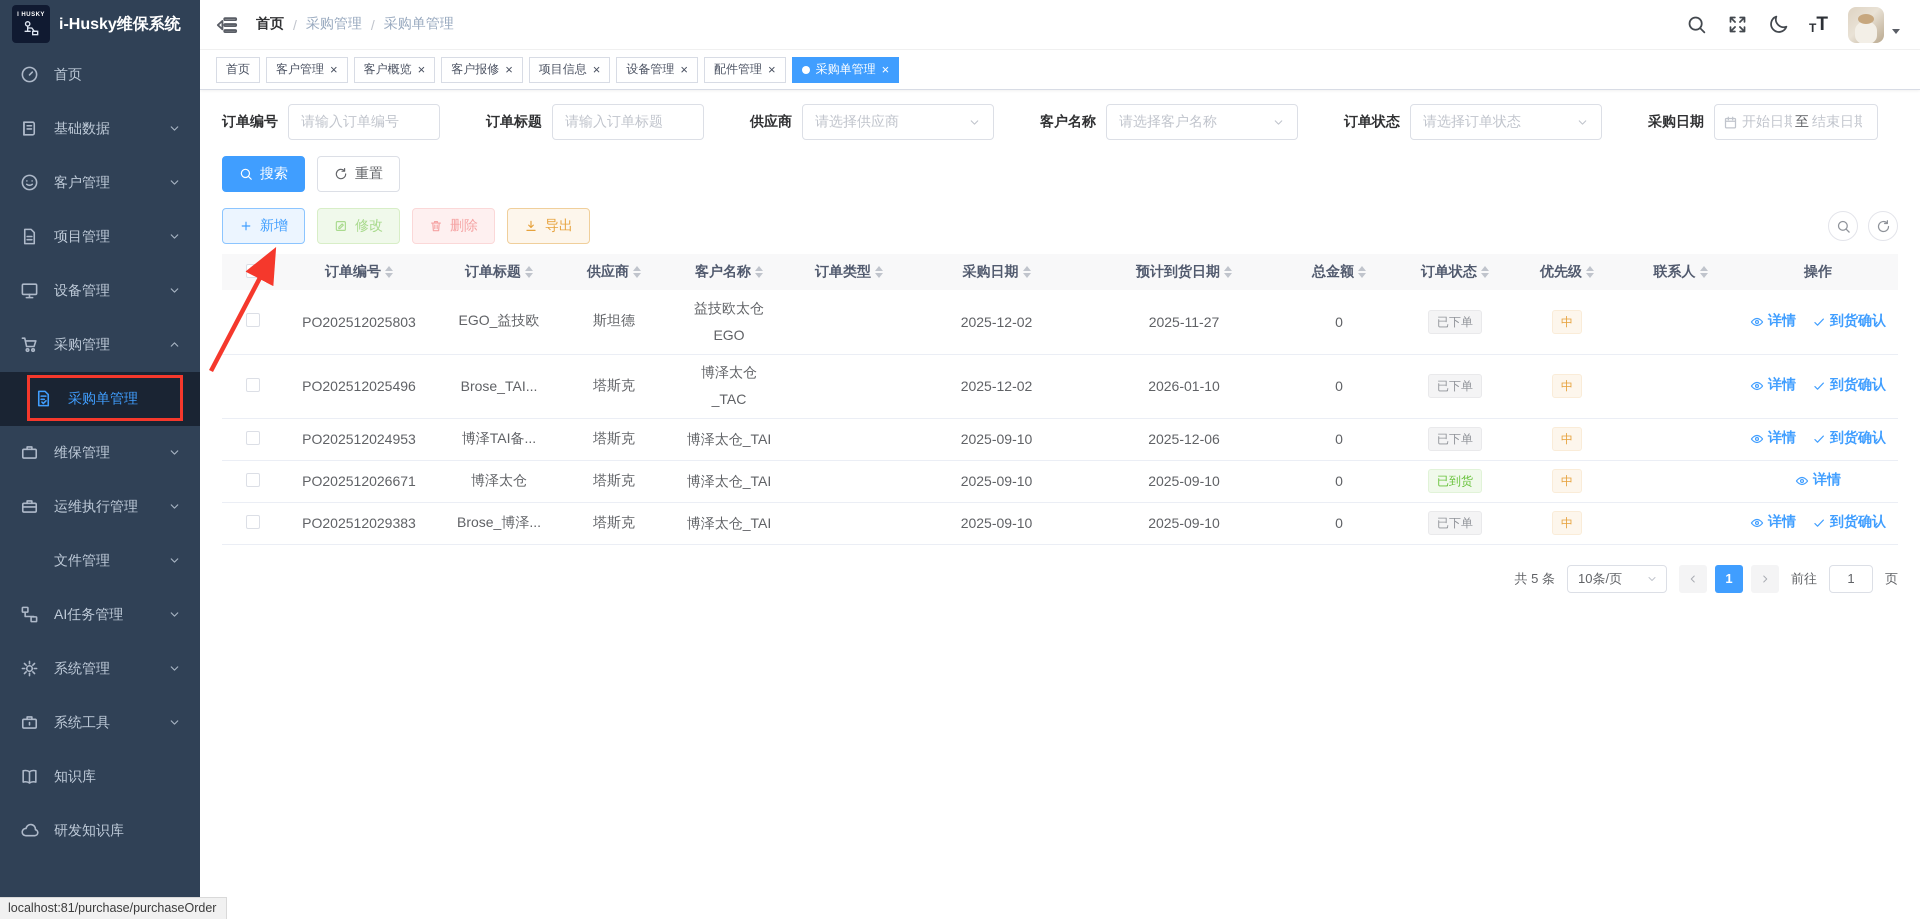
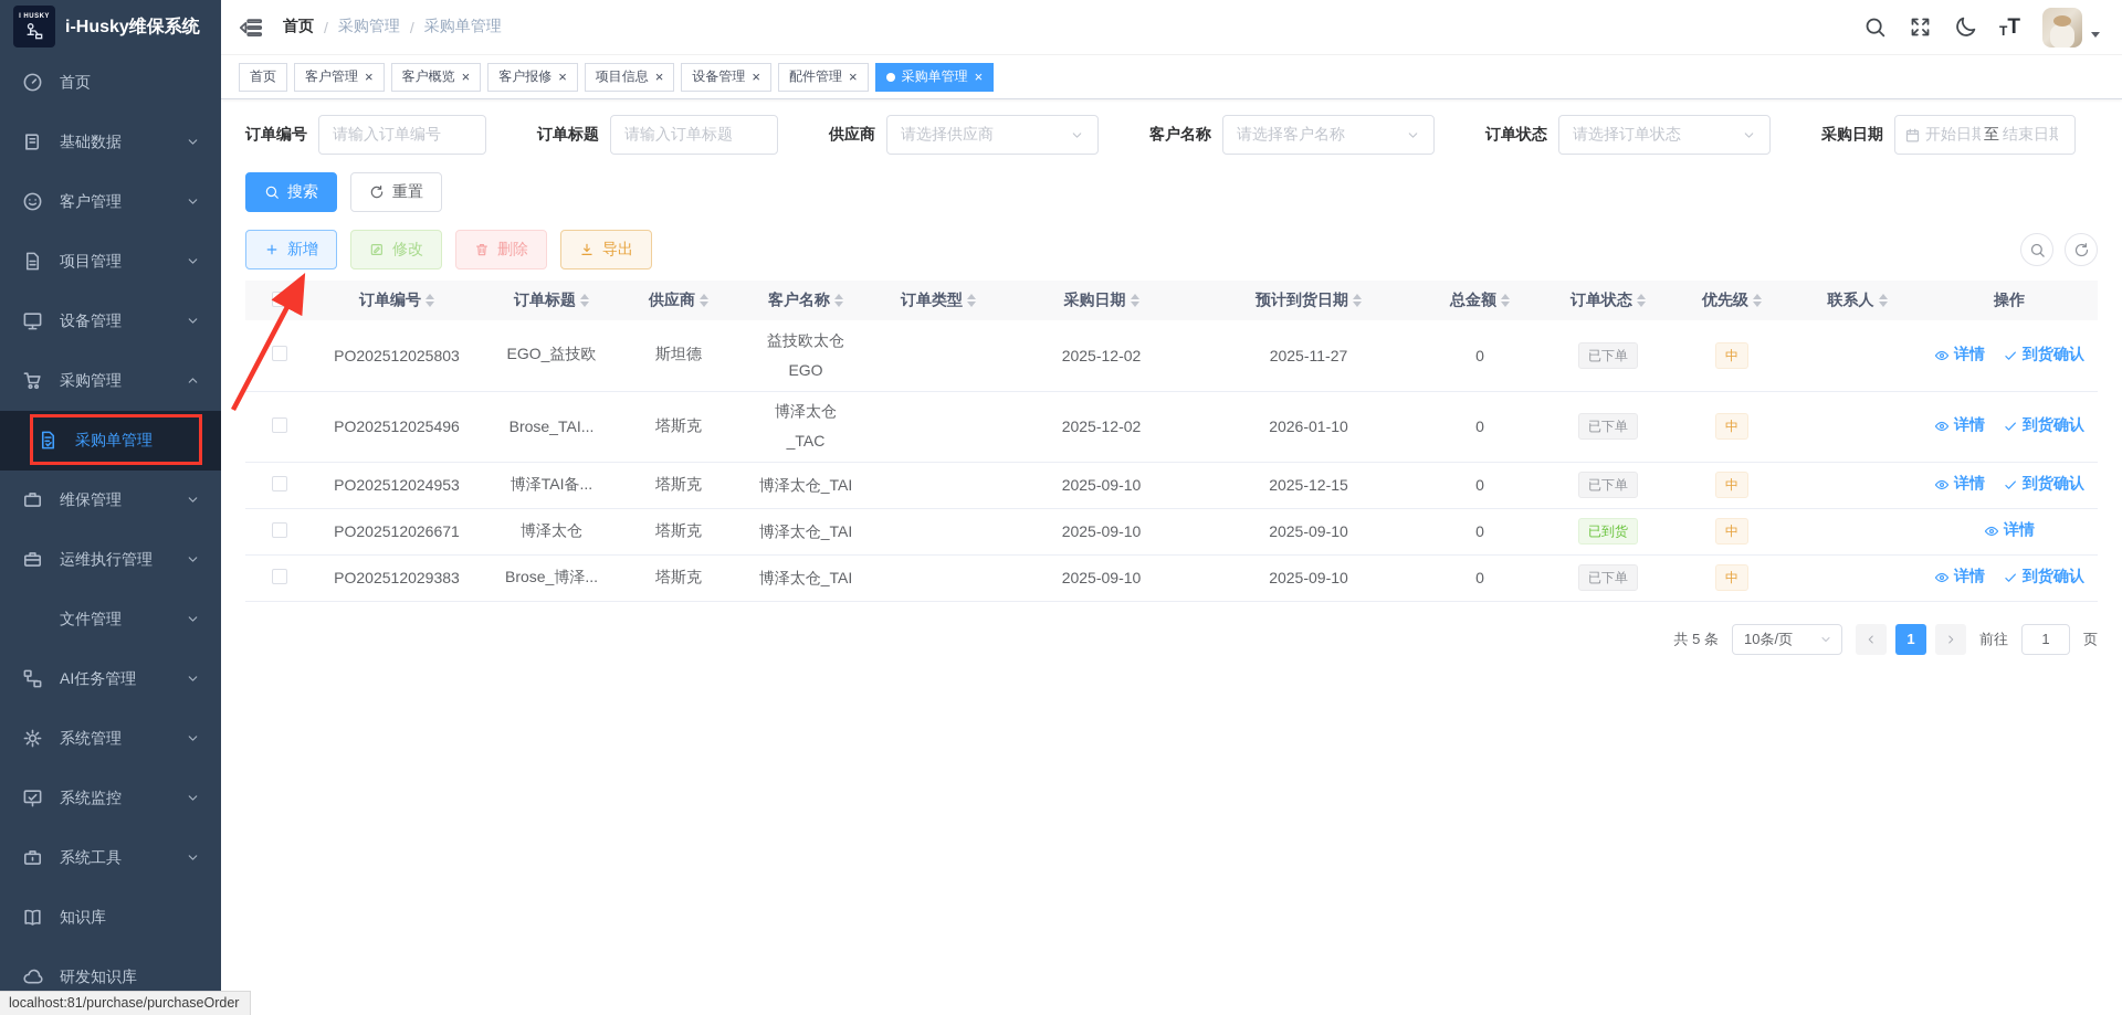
  i-Husky维保系统
  首页
  基础数据
  客户管理
  项目管理
  设备管理
  采购管理
  采购单管理
  维保管理
  运维执行管理
  文件管理
  AI任务管理
  系统管理
+ 系统监控
  系统工具
  知识库
  研发知识库
  首页
  /
  采购管理
  /
  采购单管理
  T
  T
  首页
  客户管理
  ×
  客户概览
  ×
  客户报修
  ×
  项目信息
  ×
  设备管理
  ×
  配件管理
  ×
  采购单管理
  ×
  订单编号
  请输入订单编号
  订单标题
  请输入订单标题
  供应商
  请选择供应商
  客户名称
  请选择客户名称
  订单状态
  请选择订单状态
  采购日期
  开始日期
  至
  结束日期
  搜索
  重置
  新增
  修改
  删除
  导出
  	订单编号	订单标题	供应商	客户名称	订单类型	采购日期	预计到货日期	总金额	订单状态	优先级	联系人	操作
  	PO202512025803	EGO_益技欧	斯坦德	益技欧太仓EGO		2025-12-02	2025-11-27	0	已下单	中		详情 到货确认
  	PO202512025496	Brose_TAI...	塔斯克	博泽太仓_TAC		2025-12-02	2026-01-10	0	已下单	中		详情 到货确认
- 	PO202512024953	博泽TAI备...	塔斯克	博泽太仓_TAI		2025-09-10	2025-12-06	0	已下单	中		详情 到货确认
+ 	PO202512024953	博泽TAI备...	塔斯克	博泽太仓_TAI		2025-09-10	2025-12-15	0	已下单	中		详情 到货确认
  	PO202512026671	博泽太仓	塔斯克	博泽太仓_TAI		2025-09-10	2025-09-10	0	已到货	中		详情
  	PO202512029383	Brose_博泽...	塔斯克	博泽太仓_TAI		2025-09-10	2025-09-10	0	已下单	中		详情 到货确认
  共 5 条
  10条/页
  1
  前往
  1
  页
  localhost:81/purchase/purchaseOrder
